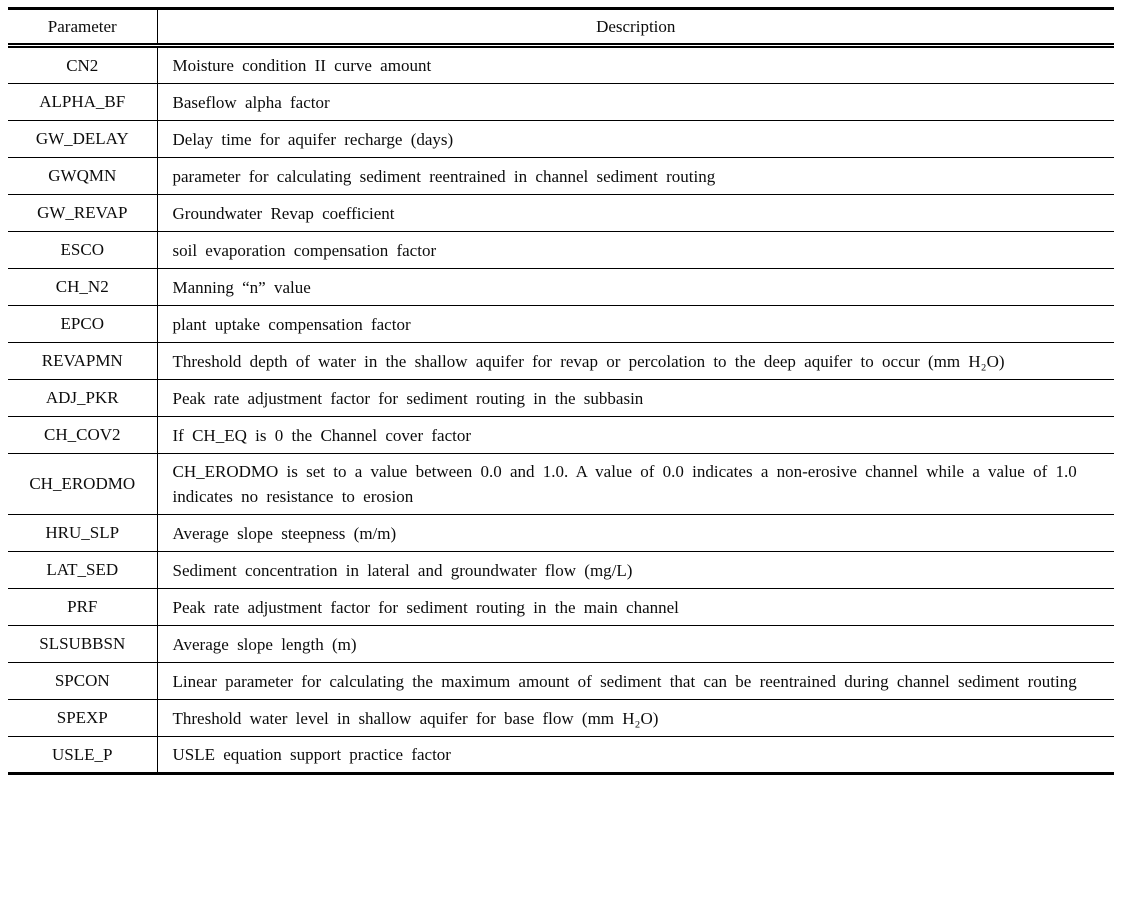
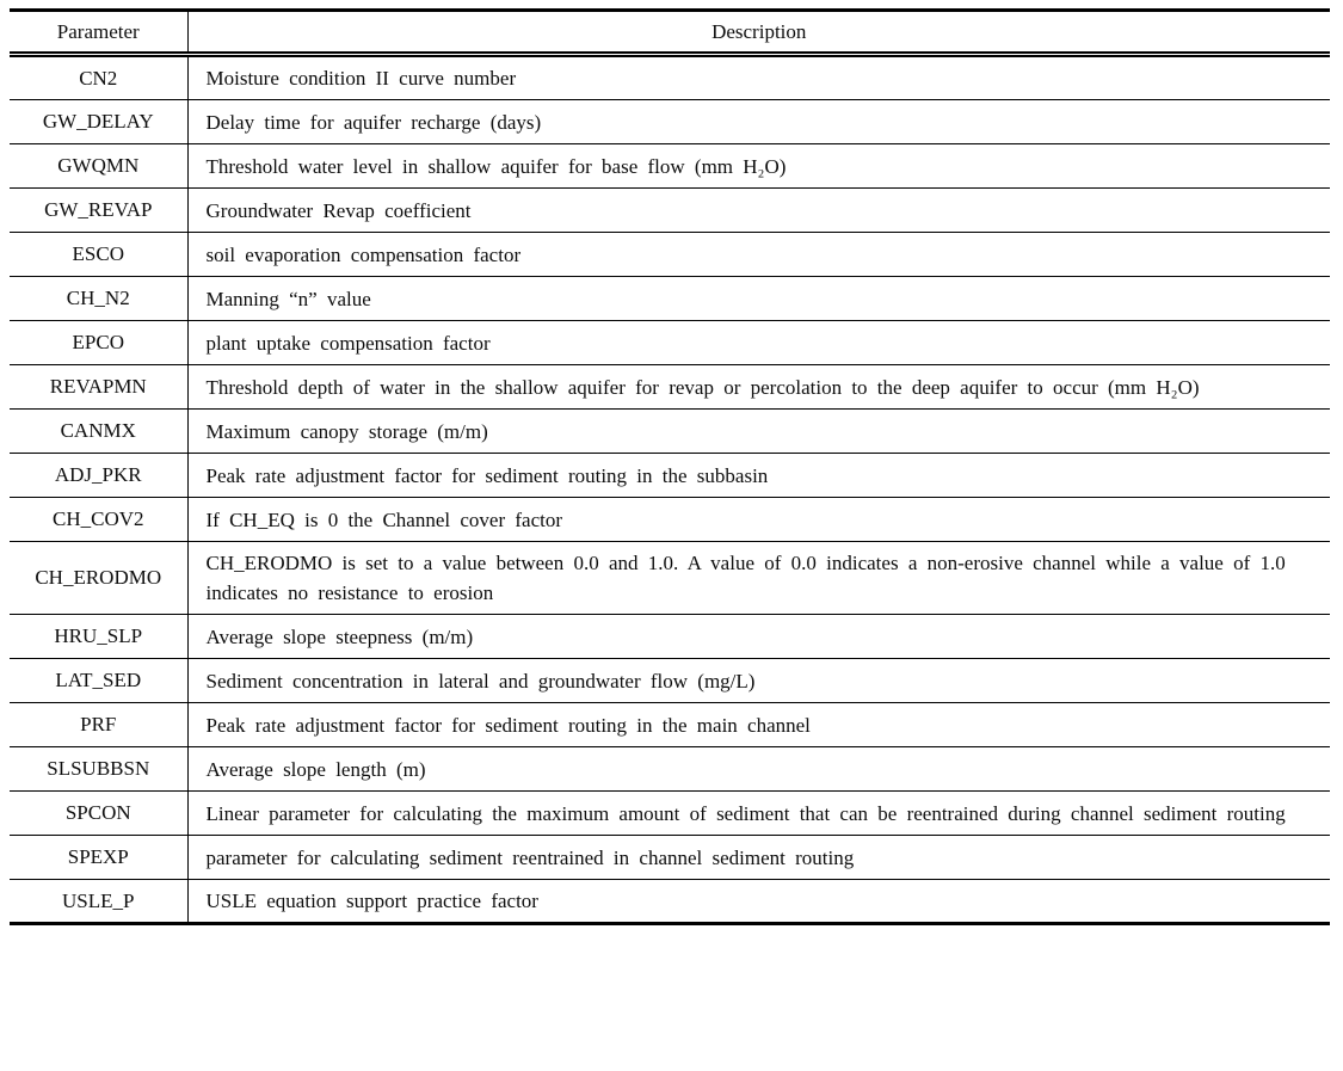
  Parameter	Description
- CN2	Moisture condition II curve amount
+ CN2	Moisture condition II curve number
- ALPHA_BF	Baseflow alpha factor
  GW_DELAY	Delay time for aquifer recharge (days)
- GWQMN	parameter for calculating sediment reentrained in channel sediment routing
+ GWQMN	Threshold water level in shallow aquifer for base flow (mm H₂O)
  GW_REVAP	Groundwater Revap coefficient
  ESCO	soil evaporation compensation factor
  CH_N2	Manning “n” value
  EPCO	plant uptake compensation factor
  REVAPMN	Threshold depth of water in the shallow aquifer for revap or percolation to the deep aquifer to occur (mm H₂O)
+ CANMX	Maximum canopy storage (m/m)
  ADJ_PKR	Peak rate adjustment factor for sediment routing in the subbasin
  CH_COV2	If CH_EQ is 0 the Channel cover factor
  CH_ERODMO	CH_ERODMO is set to a value between 0.0 and 1.0. A value of 0.0 indicates a non-erosive channel while a value of 1.0 indicates no resistance to erosion
  HRU_SLP	Average slope steepness (m/m)
  LAT_SED	Sediment concentration in lateral and groundwater flow (mg/L)
  PRF	Peak rate adjustment factor for sediment routing in the main channel
  SLSUBBSN	Average slope length (m)
  SPCON	Linear parameter for calculating the maximum amount of sediment that can be reentrained during channel sediment routing
- SPEXP	Threshold water level in shallow aquifer for base flow (mm H₂O)
+ SPEXP	parameter for calculating sediment reentrained in channel sediment routing
  USLE_P	USLE equation support practice factor
